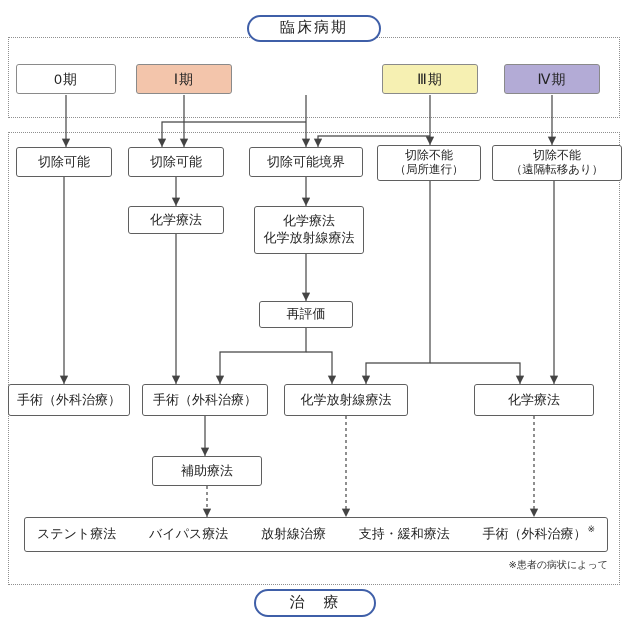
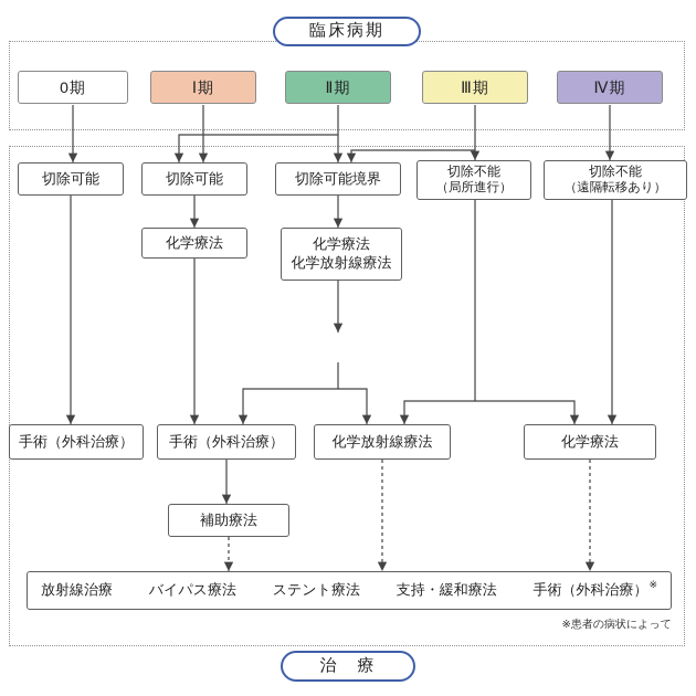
  0期
  Ⅰ期
+ Ⅱ期
  Ⅲ期
  Ⅳ期
  切除可能
  切除可能
  切除可能境界
  切除不能
  （局所進行）
  切除不能
  （遠隔転移あり）
  化学療法
  化学療法
  化学放射線療法
- 再評価
  手術（外科治療）
  手術（外科治療）
  化学放射線療法
  化学療法
  補助療法
- ステント療法
+ 放射線治療
  バイパス療法
- 放射線治療
+ ステント療法
  支持・緩和療法
  手術（外科治療）※
  ※患者の病状によって
  臨床病期
  治 療
